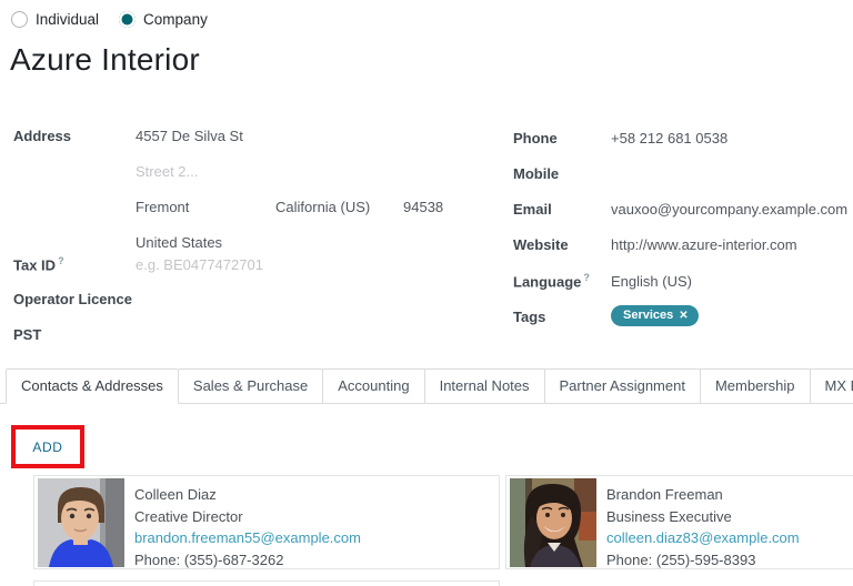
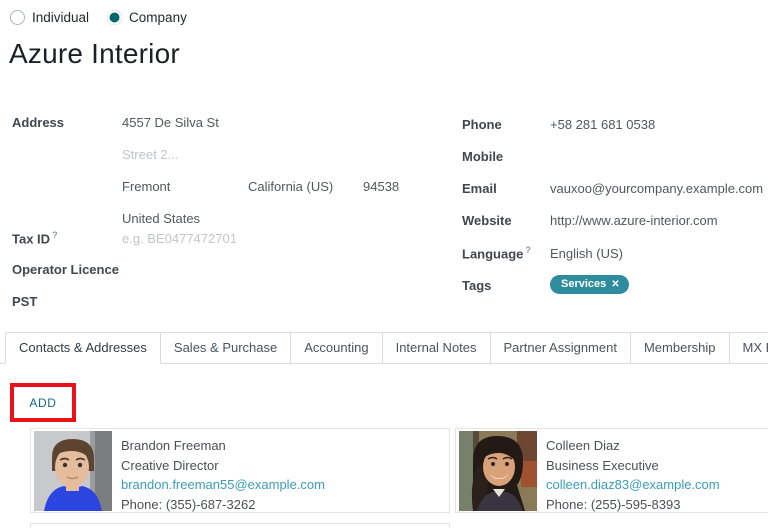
  Individual
  Company
  Azure Interior
  Address
  4557 De Silva St
  Street 2...
  Fremont
  California (US)
  94538
  United States
  Tax ID ?
  e.g. BE0477472701
  Operator Licence
  PST
  Phone
- +58 212 681 0538
+ +58 281 681 0538
  Mobile
  Email
  vauxoo@yourcompany.example.com
  Website
  http://www.azure-interior.com
  Language ?
  English (US)
  Tags
  Services
  ✕
  Contacts & Addresses
  Sales & Purchase
  Accounting
  Internal Notes
  Partner Assignment
  Membership
  ADD
- Colleen Diaz
+ Brandon Freeman
  Creative Director
  brandon.freeman55@example.com
  Phone: (355)-687-3262
- Brandon Freeman
+ Colleen Diaz
  Business Executive
  colleen.diaz83@example.com
  Phone: (255)-595-8393
